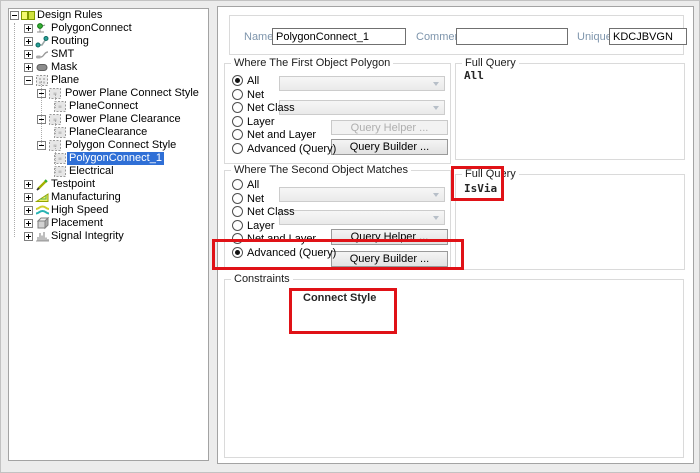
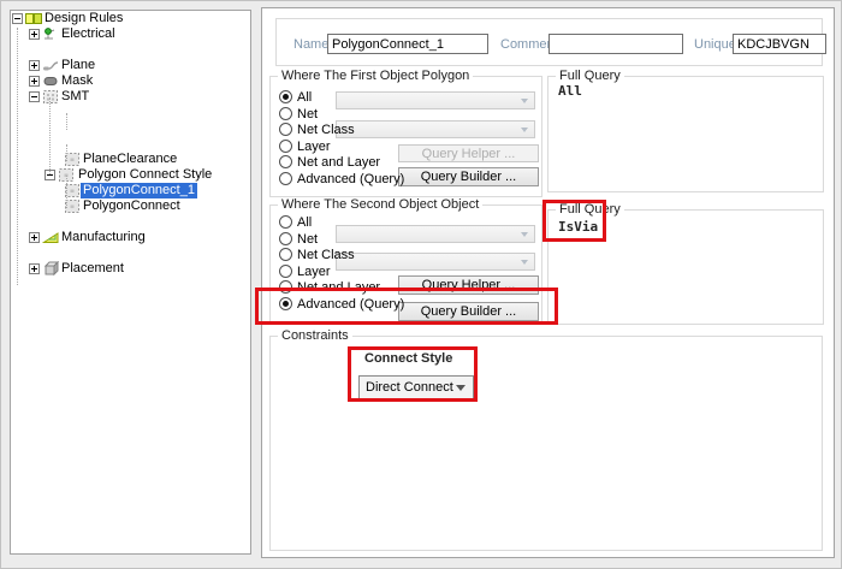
  Design Rules
- PolygonConnect
+ Electrical
- Routing
- SMT
+ Plane
  Mask
- Plane
+ SMT
- Power Plane Connect Style
- PlaneConnect
- Power Plane Clearance
  PlaneClearance
  Polygon Connect Style
  PolygonConnect_1
- Electrical
+ PolygonConnect
- Testpoint
  Manufacturing
- High Speed
  Placement
- Signal Integrity
  Name
  PolygonConnect_1
  Comme
  KDCJBVGN
  Where The First Object Polygon
  Query Helper ...
  Query Builder ...
  All
  Net
  Net Class
  Layer
  Net and Layer
  Advanced (Query)
  Full Query
  All
- Where The Second Object Matches
+ Where The Second Object Object
  Query Helper ...
  Query Builder ...
  All
  Net
  Net Class
  Layer
  Net and Layer
  Advanced (Query)
  Full Query
  IsVia
  Constraints
  Connect Style
+ Direct Connect
